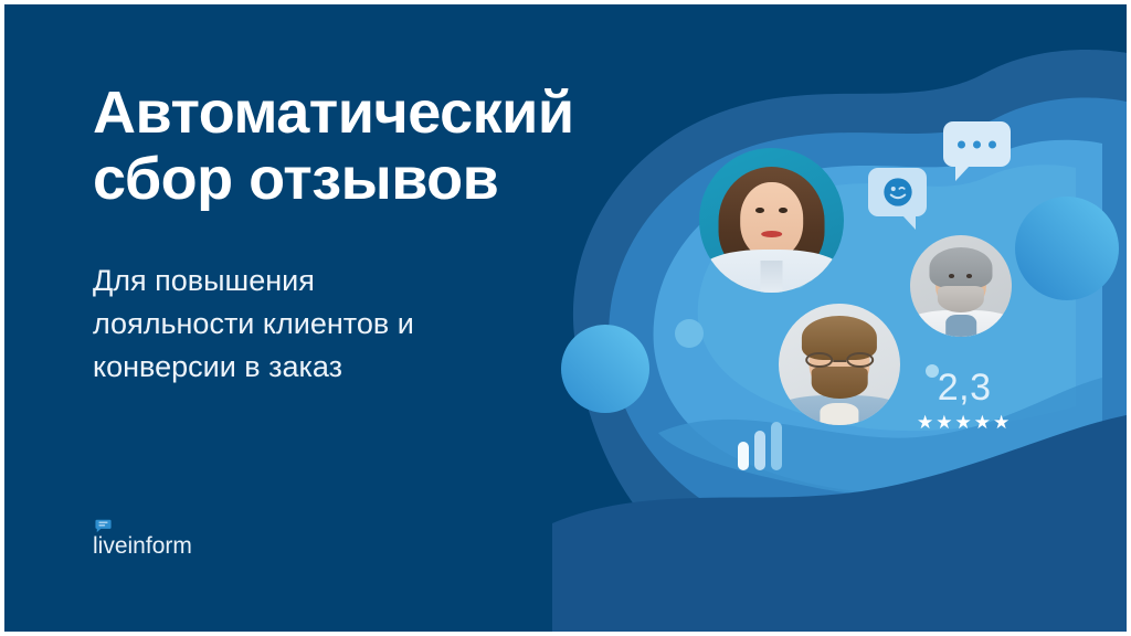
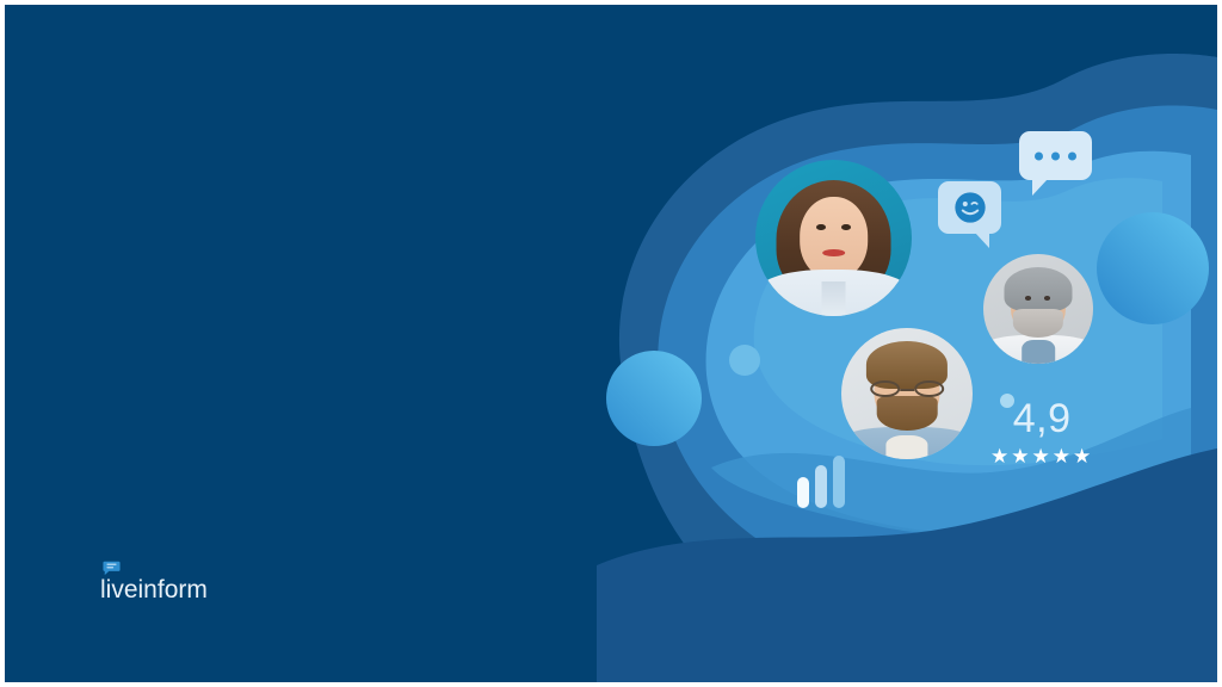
- 2,3
+ 4,9
  ★★★★★
- Автоматический
- сбор отзывов
- Для повышения
- лояльности клиентов и
- конверсии в заказ
  liveinform
